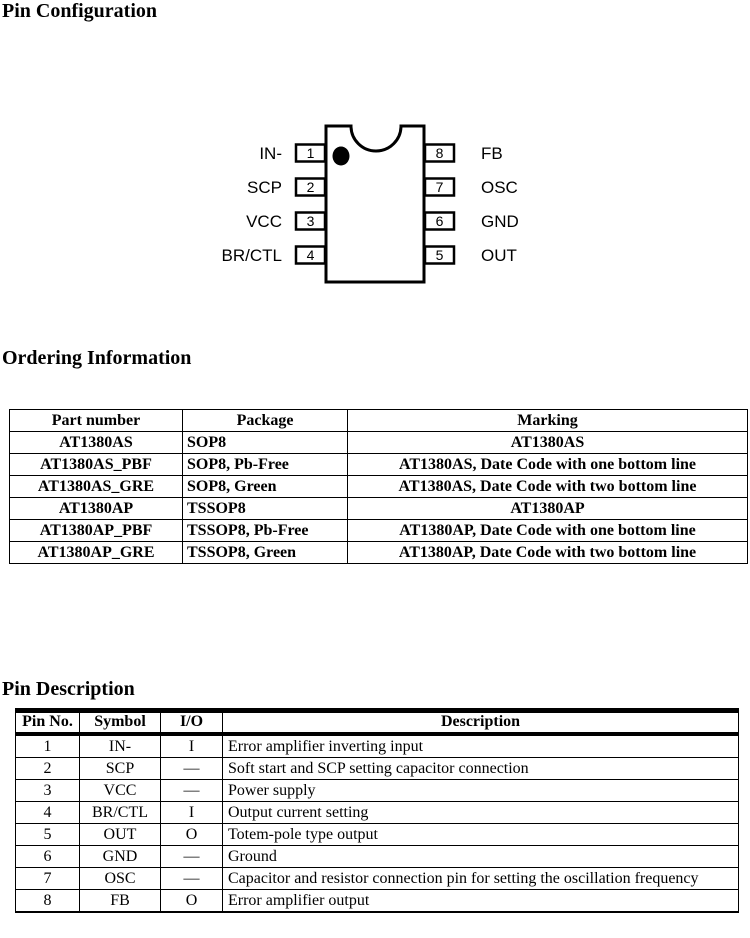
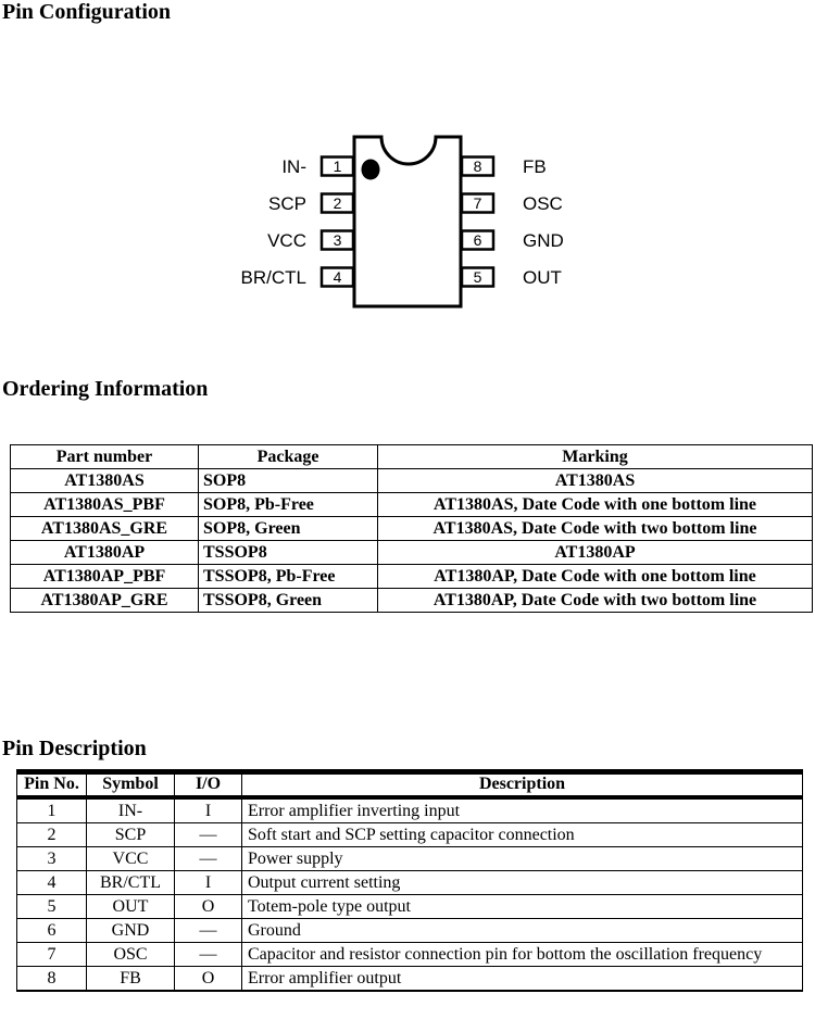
  Pin Configuration
  1
  2
  3
  4
  8
  7
  6
  5
  IN-
  SCP
  VCC
  BR/CTL
  FB
  OSC
  GND
  OUT
  Ordering Information
  Part number	Package	Marking
  AT1380AS	SOP8	AT1380AS
  AT1380AS_PBF	SOP8, Pb-Free	AT1380AS, Date Code with one bottom line
  AT1380AS_GRE	SOP8, Green	AT1380AS, Date Code with two bottom line
  AT1380AP	TSSOP8	AT1380AP
  AT1380AP_PBF	TSSOP8, Pb-Free	AT1380AP, Date Code with one bottom line
  AT1380AP_GRE	TSSOP8, Green	AT1380AP, Date Code with two bottom line
  Pin Description
  Pin No.	Symbol	I/O	Description
  1	IN-	I	Error amplifier inverting input
  2	SCP	—	Soft start and SCP setting capacitor connection
  3	VCC	—	Power supply
  4	BR/CTL	I	Output current setting
  5	OUT	O	Totem-pole type output
  6	GND	—	Ground
- 7	OSC	—	Capacitor and resistor connection pin for setting the oscillation frequency
+ 7	OSC	—	Capacitor and resistor connection pin for bottom the oscillation frequency
  8	FB	O	Error amplifier output
